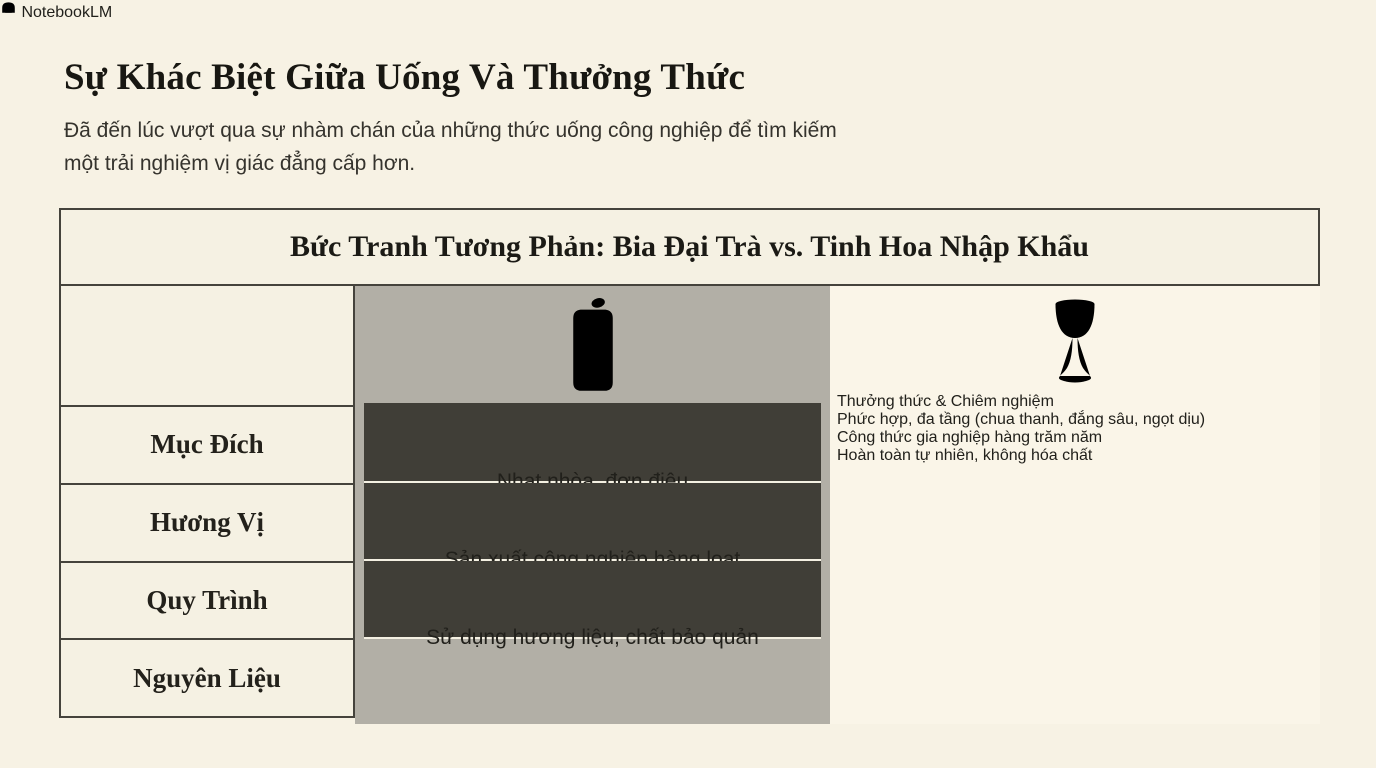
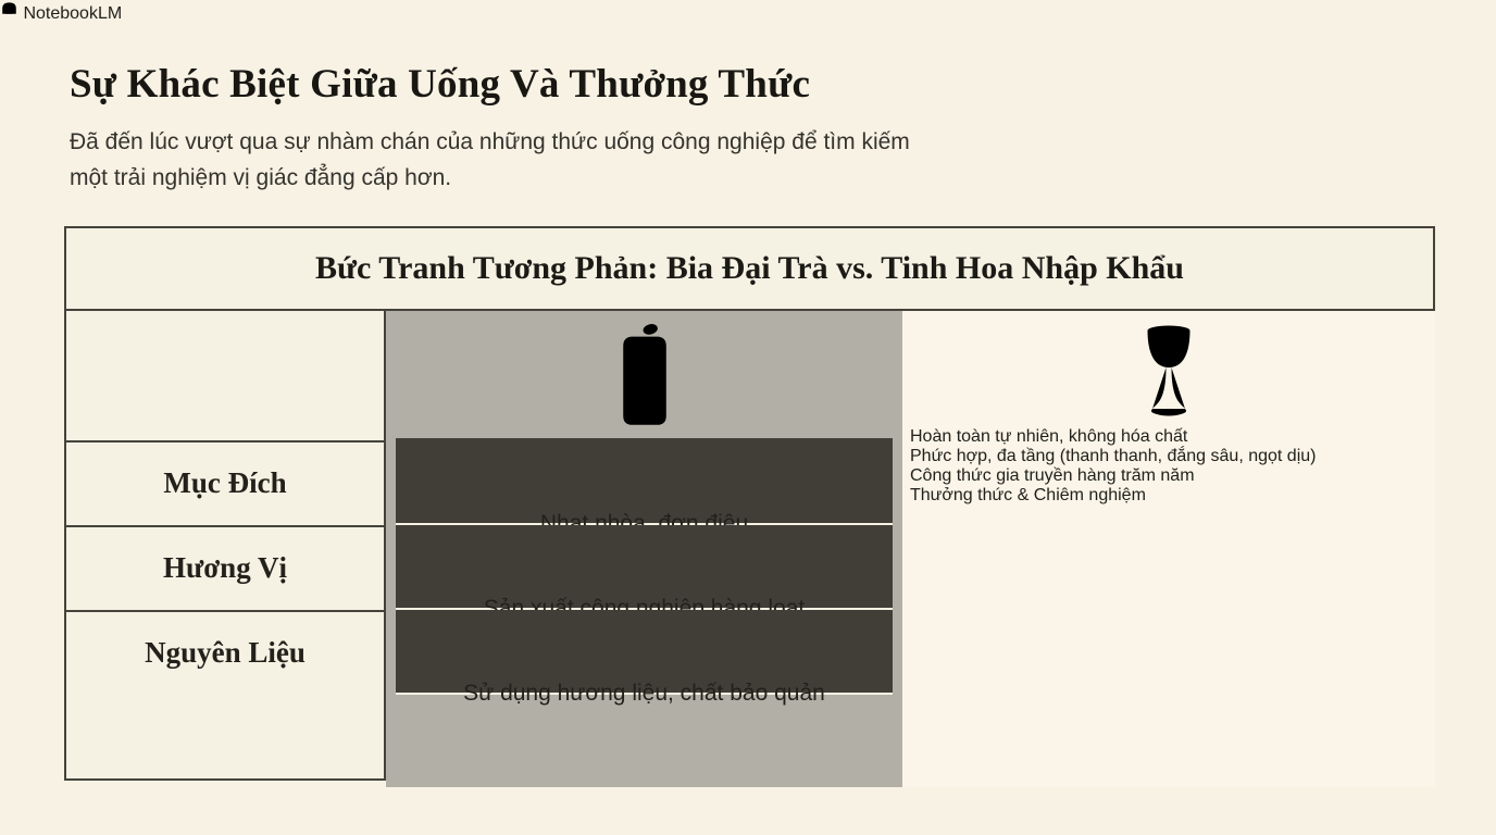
  Sự Khác Biệt Giữa Uống Và Thưởng Thức
  Đã đến lúc vượt qua sự nhàm chán của những thức uống công nghiệp để tìm kiếm
  một trải nghiệm vị giác đẳng cấp hơn.
  Bức Tranh Tương Phản: Bia Đại Trà vs. Tinh Hoa Nhập Khẩu
  Mục Đích
  Hương Vị
- Quy Trình
  Nguyên Liệu
  Nhạt nhòa, đơn điệu
  Sản xuất công nghiệp hàng loạt
  Sử dụng hương liệu, chất bảo quản
- Thưởng thức & Chiêm nghiệm
+ Hoàn toàn tự nhiên, không hóa chất
- Phức hợp, đa tầng (chua thanh, đắng sâu, ngọt dịu)
+ Phức hợp, đa tầng (thanh thanh, đắng sâu, ngọt dịu)
- Công thức gia nghiệp hàng trăm năm
+ Công thức gia truyền hàng trăm năm
- Hoàn toàn tự nhiên, không hóa chất
+ Thưởng thức & Chiêm nghiệm
  NotebookLM
